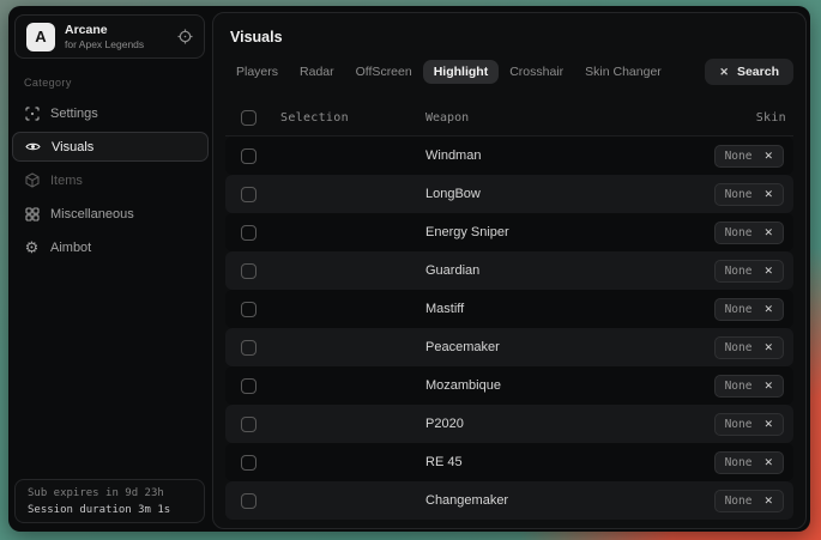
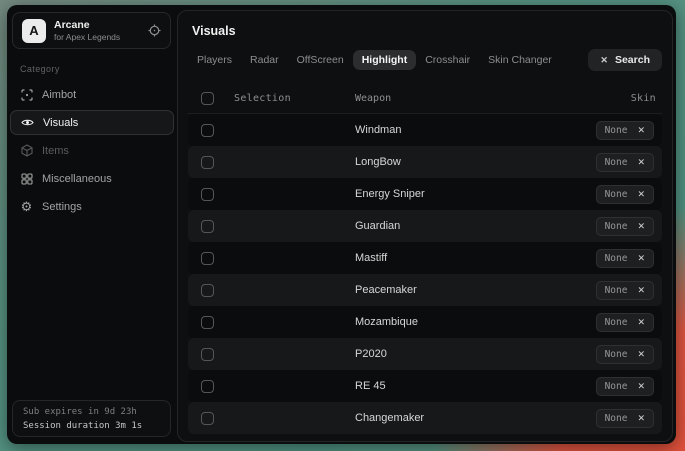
  A
  Arcane
  for Apex Legends
  Category
- Settings
+ Aimbot
  Visuals
  Items
  Miscellaneous
  ⚙
- Aimbot
+ Settings
  Sub expires in 9d 23h
  Session duration 3m 1s
  Visuals
  Players
  Radar
  OffScreen
  Highlight
  Crosshair
  Skin Changer
  ✕
  Search
  Selection
  Weapon
  Skin
  Windman
  None
  ✕
  LongBow
  None
  ✕
  Energy Sniper
  None
  ✕
  Guardian
  None
  ✕
  Mastiff
  None
  ✕
  Peacemaker
  None
  ✕
  Mozambique
  None
  ✕
  P2020
  None
  ✕
  RE 45
  None
  ✕
  Changemaker
  None
  ✕
